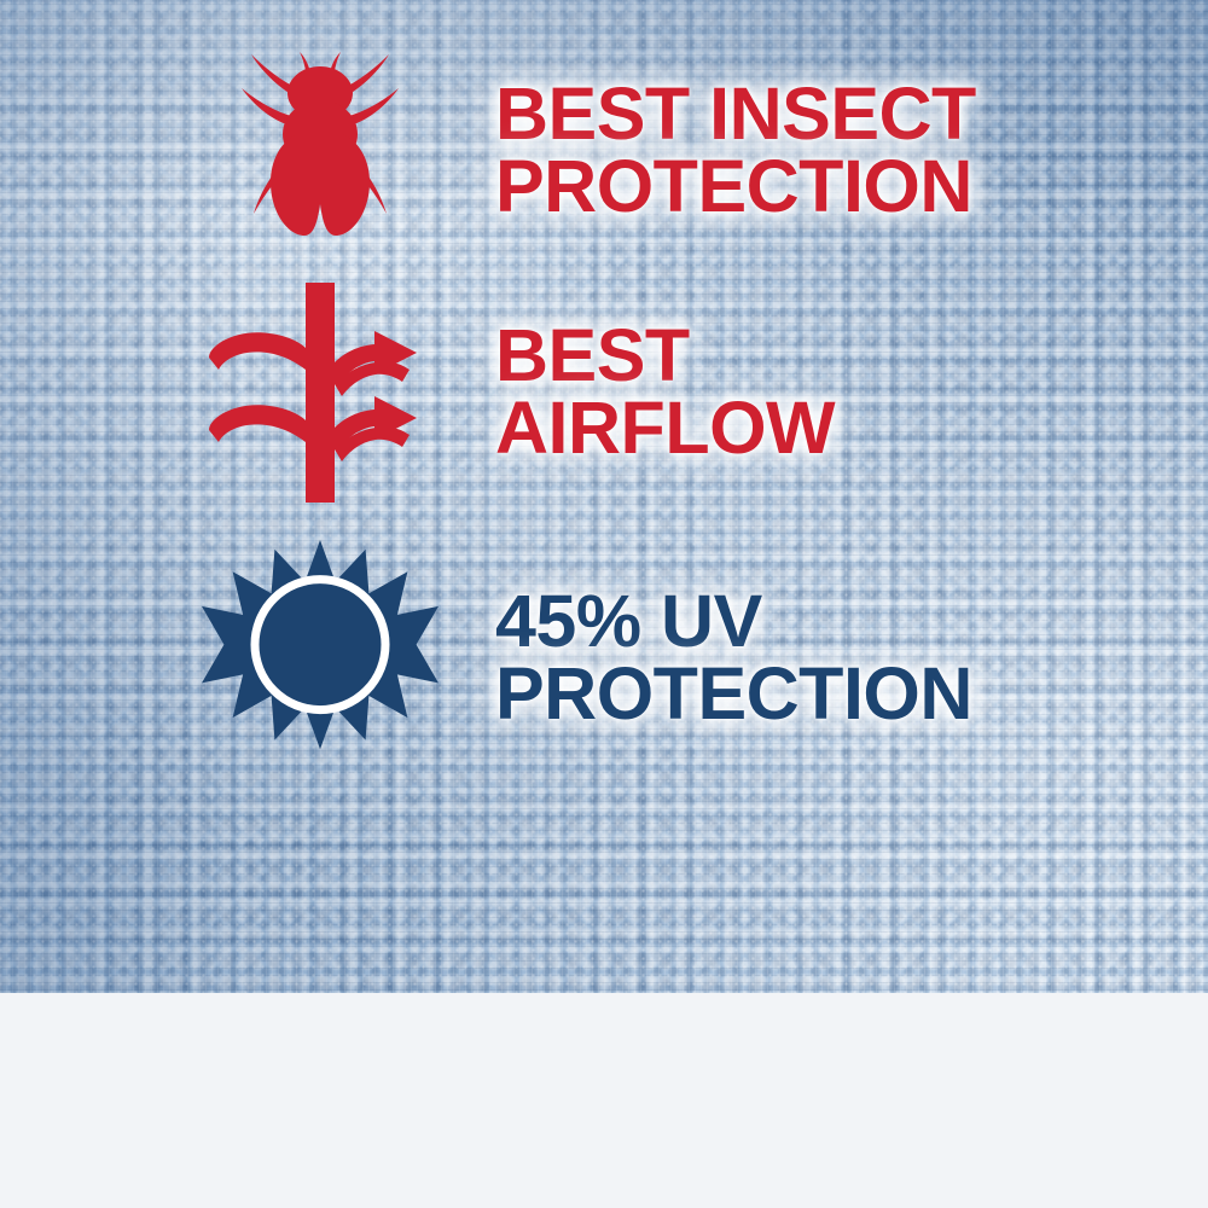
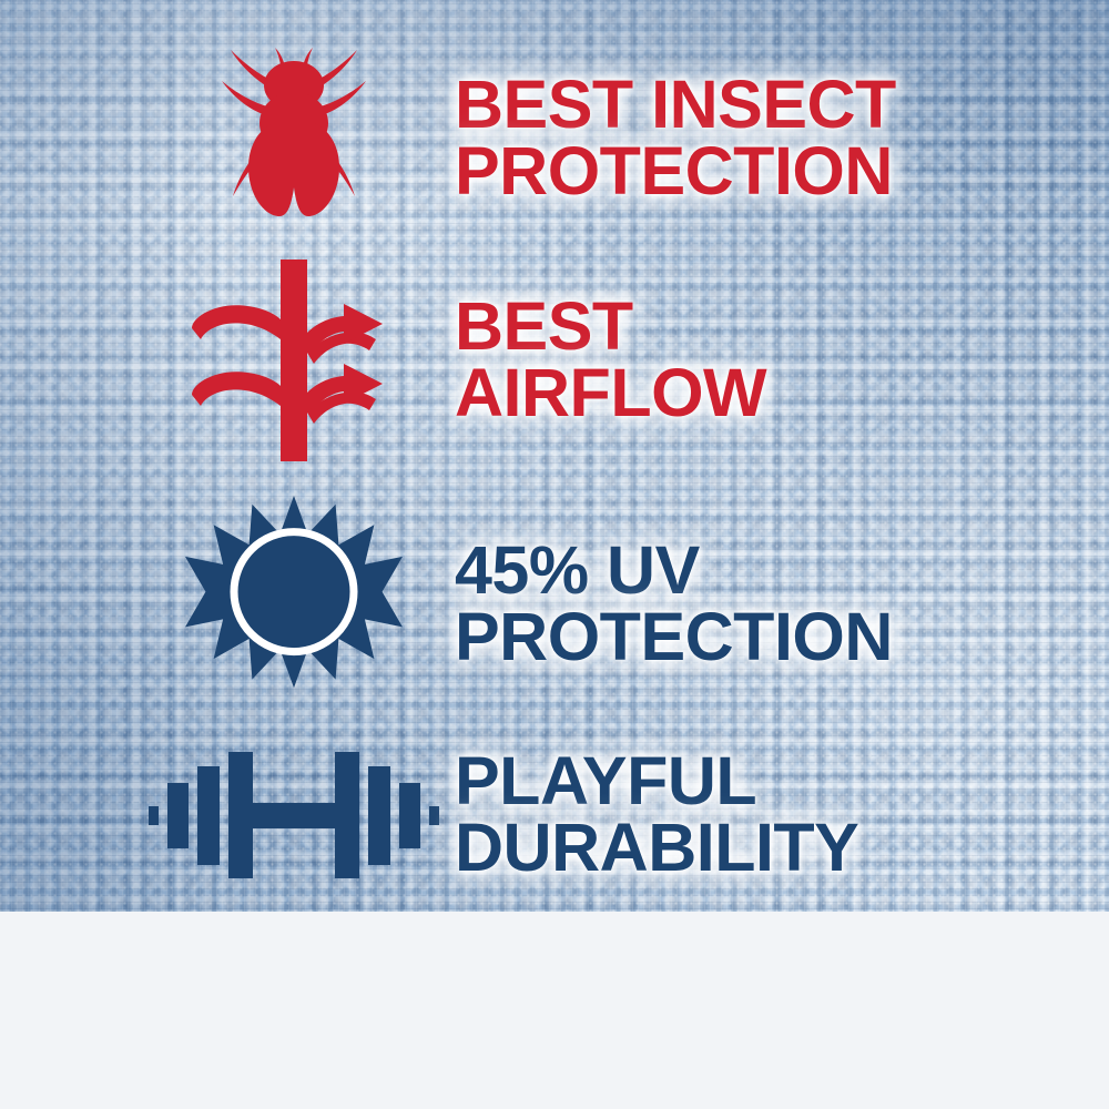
  BEST INSECT
  PROTECTION
  BEST
  AIRFLOW
  45% UV
  PROTECTION
+ PLAYFUL
+ DURABILITY
